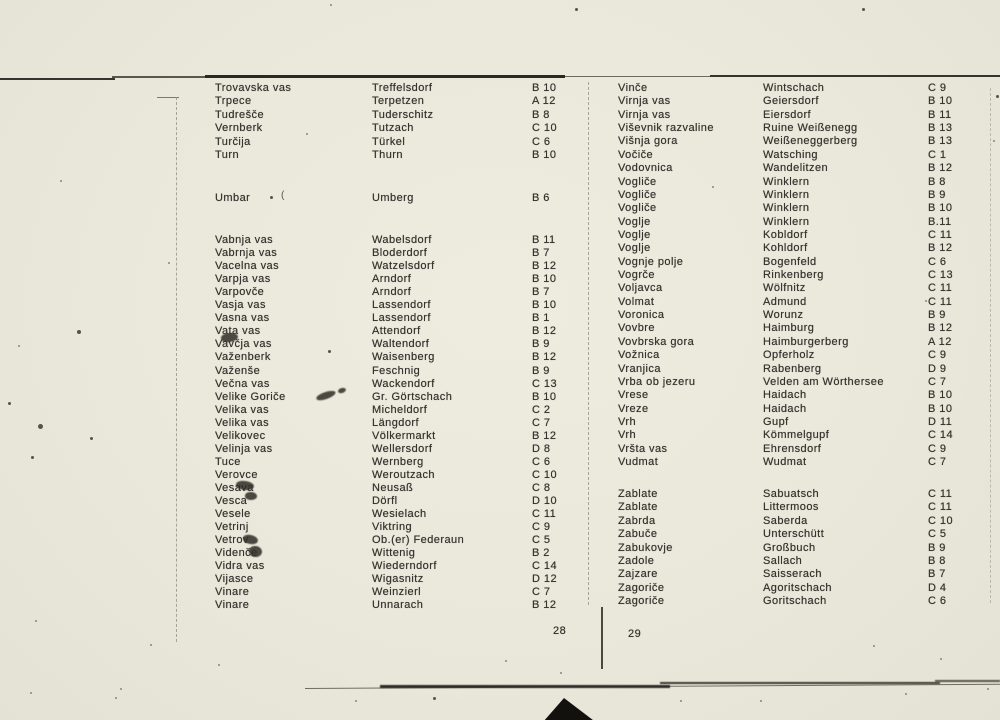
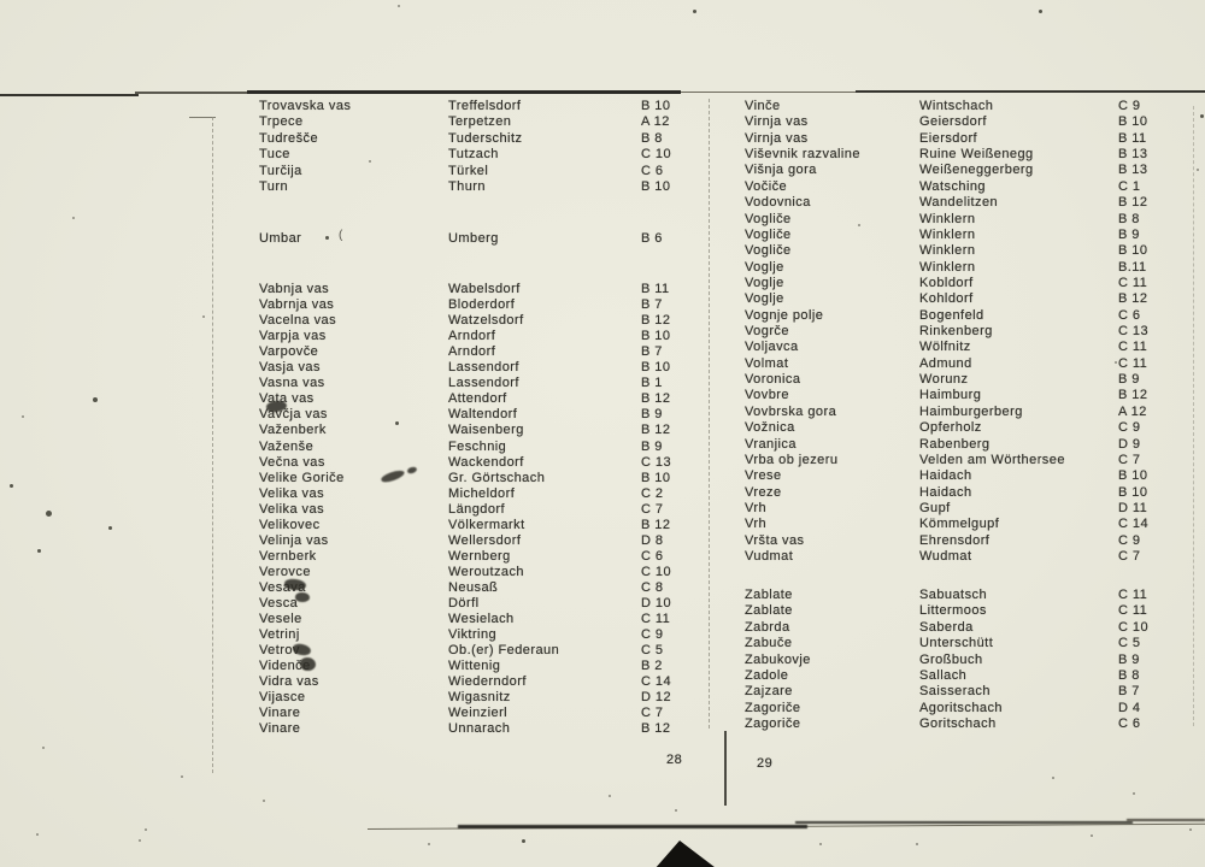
  Trovavska vas
  Treffelsdorf
  B 10
  Trpece
  Terpetzen
  A 12
  Tudrešče
  Tuderschitz
  B 8
- Vernberk
+ Tuce
  Tutzach
  C 10
  Turčija
  Türkel
  C 6
  Turn
  Thurn
  B 10
  Umbar
  Umberg
  B 6
  Vabnja vas
  Wabelsdorf
  B 11
  Vabrnja vas
  Bloderdorf
  B 7
  Vacelna vas
  Watzelsdorf
  B 12
  Varpja vas
  Arndorf
  B 10
  Varpovče
  Arndorf
  B 7
  Vasja vas
  Lassendorf
  B 10
  Vasna vas
  Lassendorf
  B 1
  Vata vas
  Attendorf
  B 12
  Vavčja vas
  Waltendorf
  B 9
  Važenberk
  Waisenberg
  B 12
  Važenše
  Feschnig
  B 9
  Večna vas
  Wackendorf
  C 13
  Velike Goriče
  Gr. Görtschach
  B 10
  Velika vas
  Micheldorf
  C 2
  Velika vas
  Längdorf
  C 7
  Velikovec
  Völkermarkt
  B 12
  Velinja vas
  Wellersdorf
  D 8
- Tuce
+ Vernberk
  Wernberg
  C 6
  Verovce
  Weroutzach
  C 10
  Vesava
  Neusaß
  C 8
  Vesca
  Dörfl
  D 10
  Vesele
  Wesielach
  C 11
  Vetrinj
  Viktring
  C 9
  Vetrov
  Ob.(er) Federaun
  C 5
  Videnče
  Wittenig
  B 2
  Vidra vas
  Wiederndorf
  C 14
  Vijasce
  Wigasnitz
  D 12
  Vinare
  Weinzierl
  C 7
  Vinare
  Unnarach
  B 12
  Vinče
  Wintschach
  C 9
  Virnja vas
  Geiersdorf
  B 10
  Virnja vas
  Eiersdorf
  B 11
  Viševnik razvaline
  Ruine Weißenegg
  B 13
  Višnja gora
  Weißeneggerberg
  B 13
  Vočiče
  Watsching
  C 1
  Vodovnica
  Wandelitzen
  B 12
  Vogliče
  Winklern
  B 8
  Vogliče
  Winklern
  B 9
  Vogliče
  Winklern
  B 10
  Voglje
  Winklern
  B.11
  Voglje
  Kobldorf
  C 11
  Voglje
  Kohldorf
  B 12
  Vognje polje
  Bogenfeld
  C 6
  Vogrče
  Rinkenberg
  C 13
  Voljavca
  Wölfnitz
  C 11
  Volmat
  Admund
  C 11
  Voronica
  Worunz
  B 9
  Vovbre
  Haimburg
  B 12
  Vovbrska gora
  Haimburgerberg
  A 12
  Vožnica
  Opferholz
  C 9
  Vranjica
  Rabenberg
  D 9
  Vrba ob jezeru
  Velden am Wörthersee
  C 7
  Vrese
  Haidach
  B 10
  Vreze
  Haidach
  B 10
  Vrh
  Gupf
  D 11
  Vrh
  Kömmelgupf
  C 14
  Vršta vas
  Ehrensdorf
  C 9
  Vudmat
  Wudmat
  C 7
  Zablate
  Sabuatsch
  C 11
  Zablate
  Littermoos
  C 11
  Zabrda
  Saberda
  C 10
  Zabuče
  Unterschütt
  C 5
  Zabukovje
  Großbuch
  B 9
  Zadole
  Sallach
  B 8
  Zajzare
  Saisserach
  B 7
  Zagoriče
  Agoritschach
  D 4
  Zagoriče
  Goritschach
  C 6
  28
  29
  (
